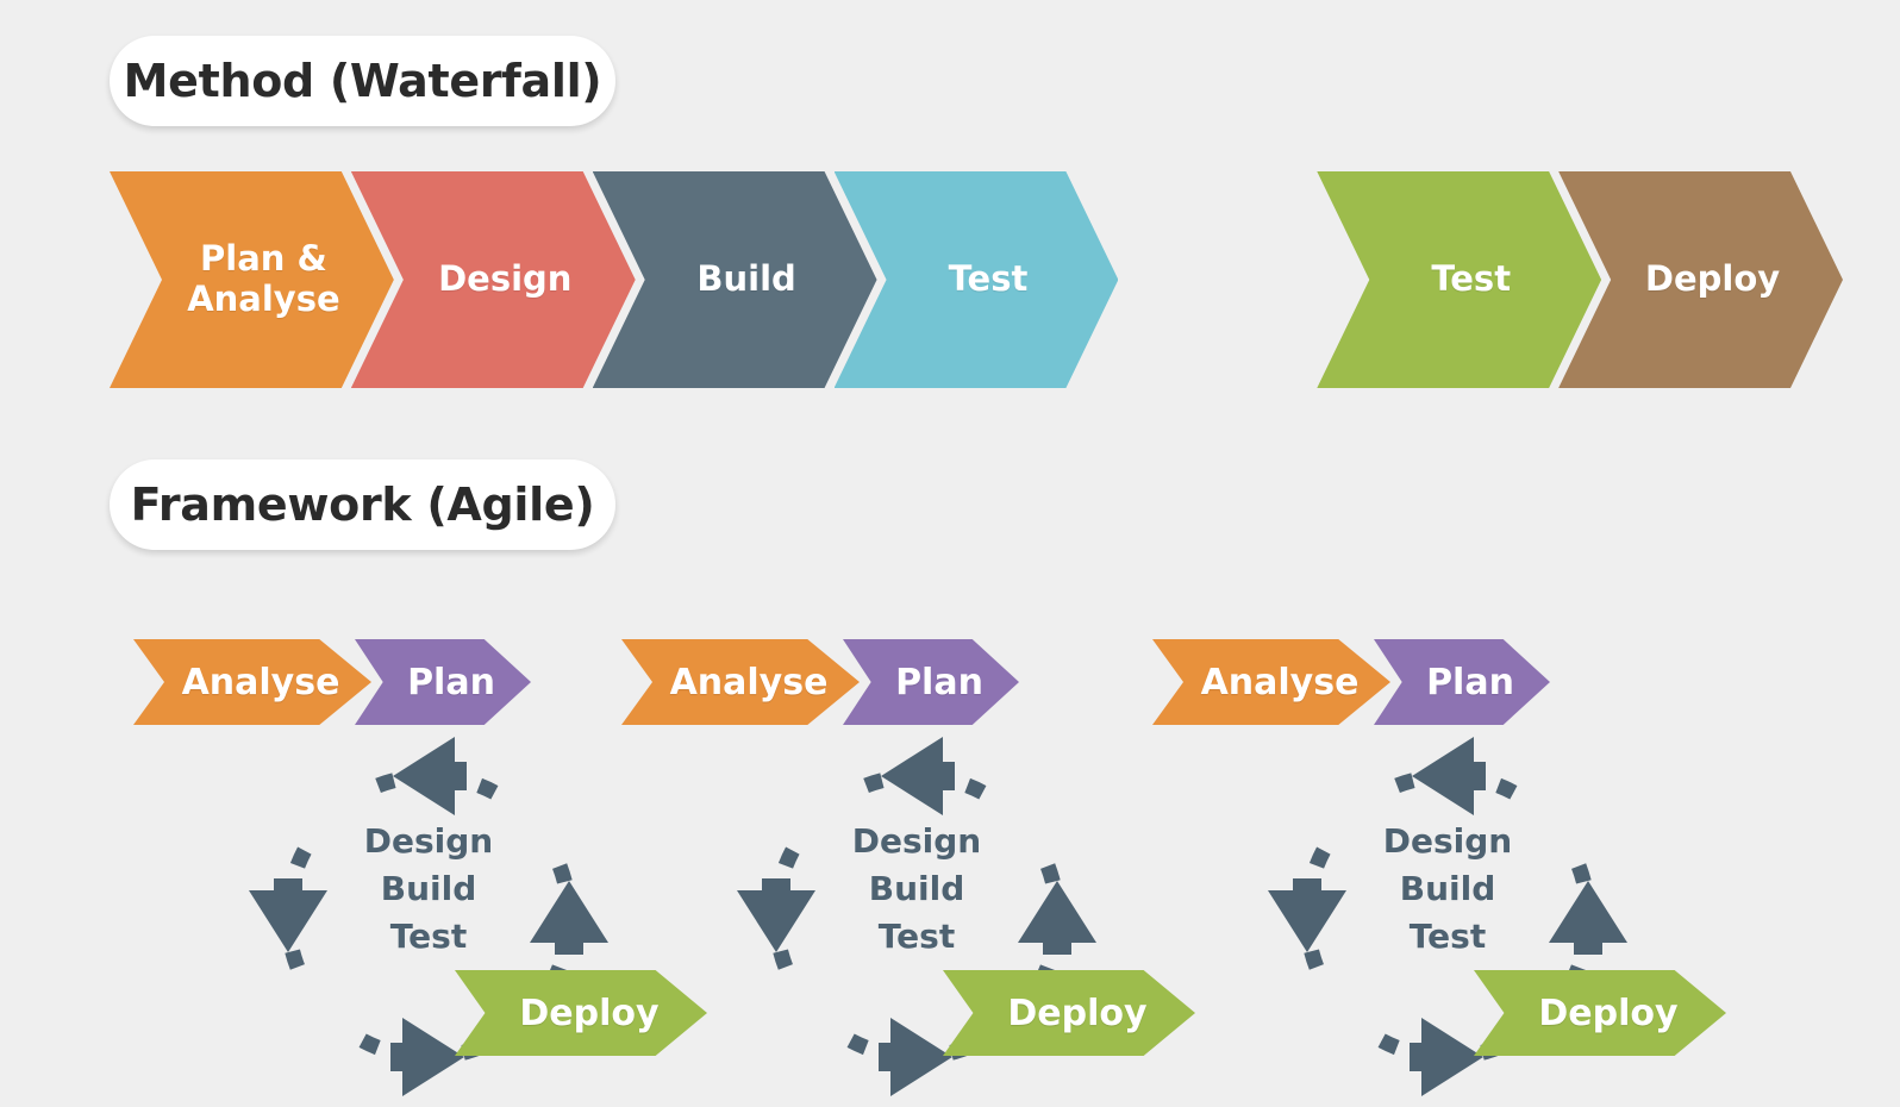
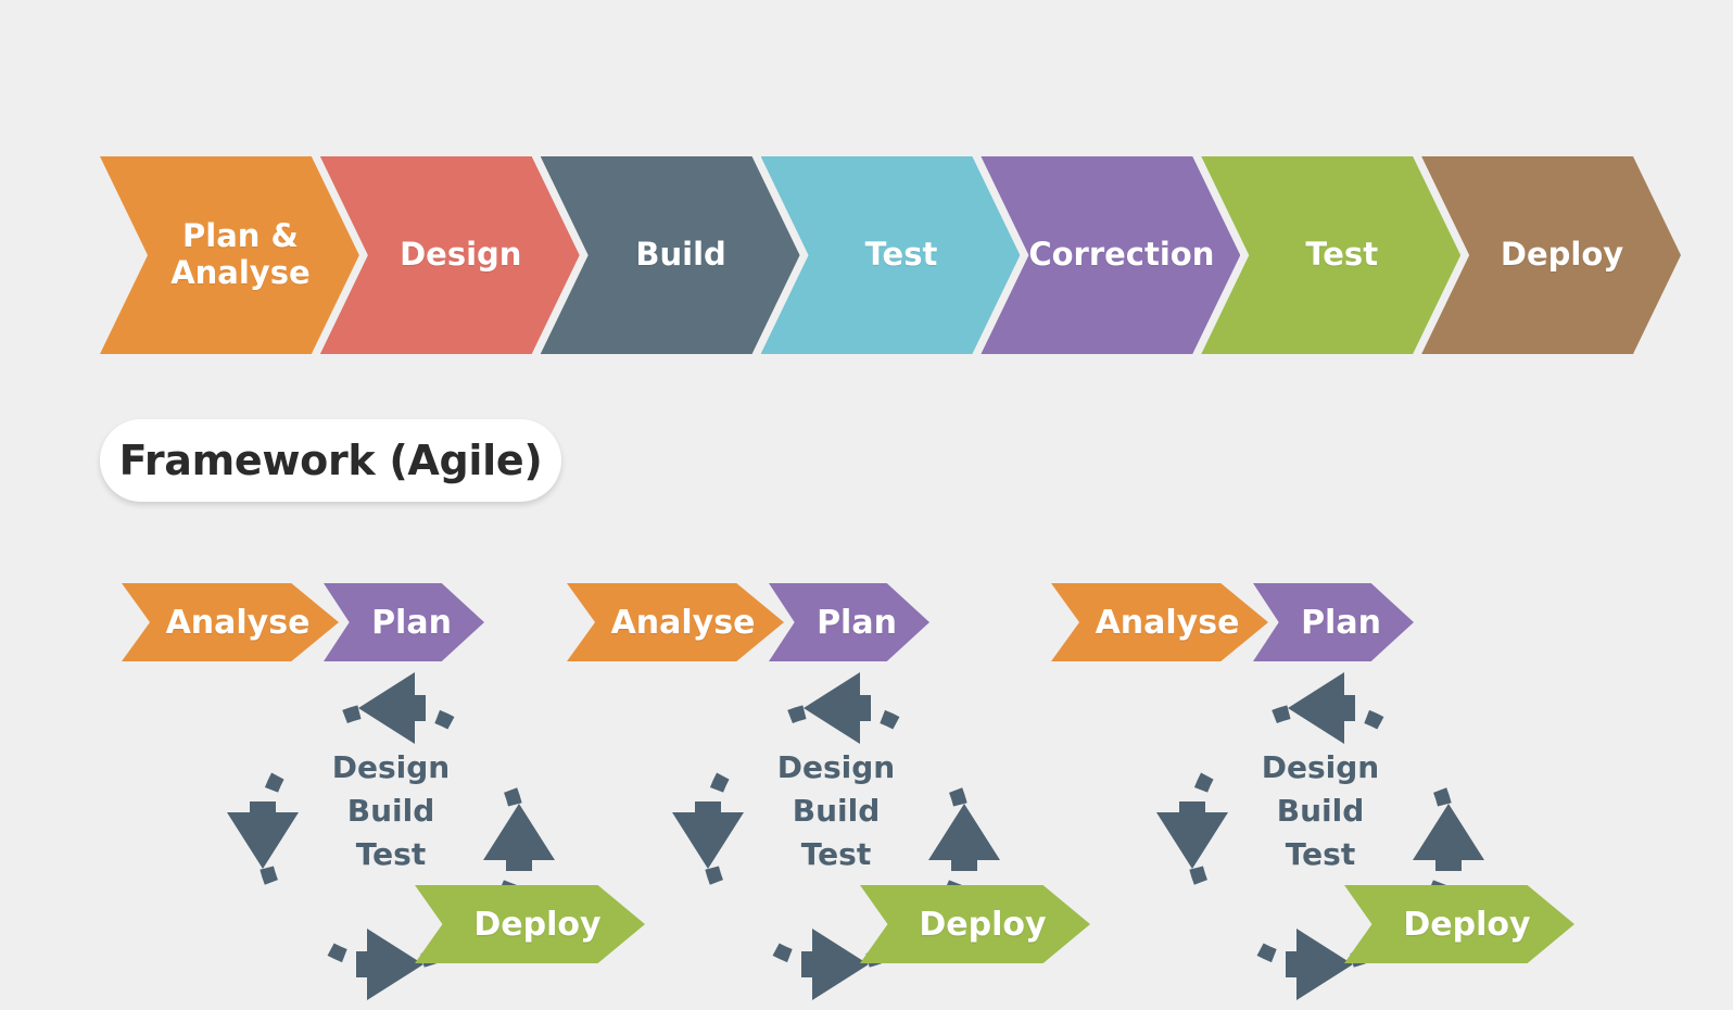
- Method (Waterfall)
  Plan &
  Analyse
  Design
  Build
  Test
+ Correction
  Test
  Deploy
  Framework (Agile)
  Analyse
  Plan
  Design
  Build
  Test
  Deploy
  Analyse
  Plan
  Design
  Build
  Test
  Deploy
  Analyse
  Plan
  Design
  Build
  Test
  Deploy
